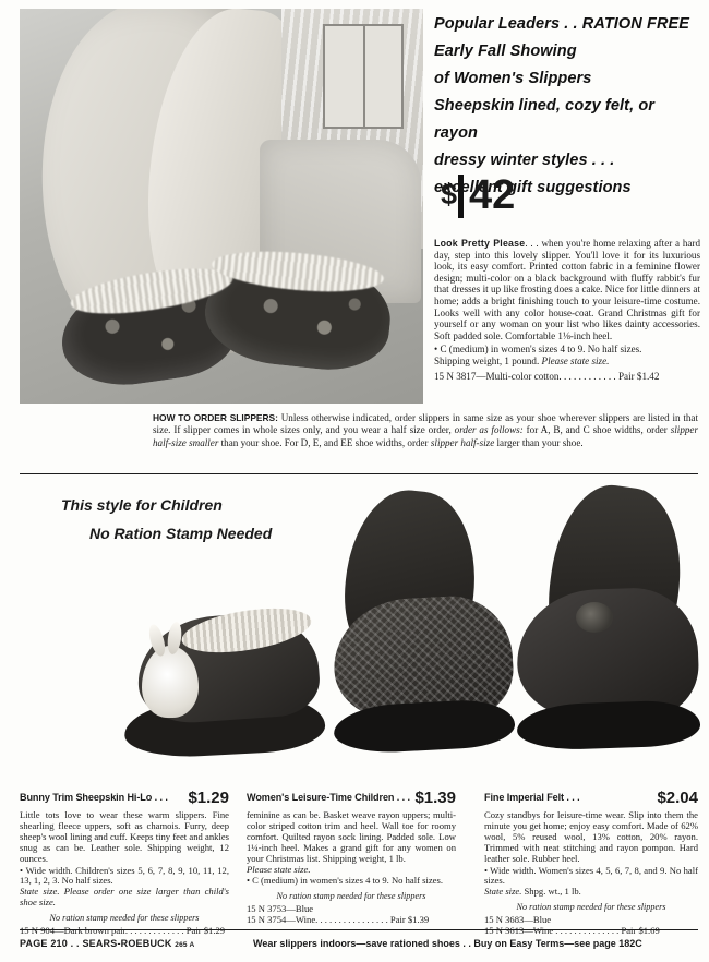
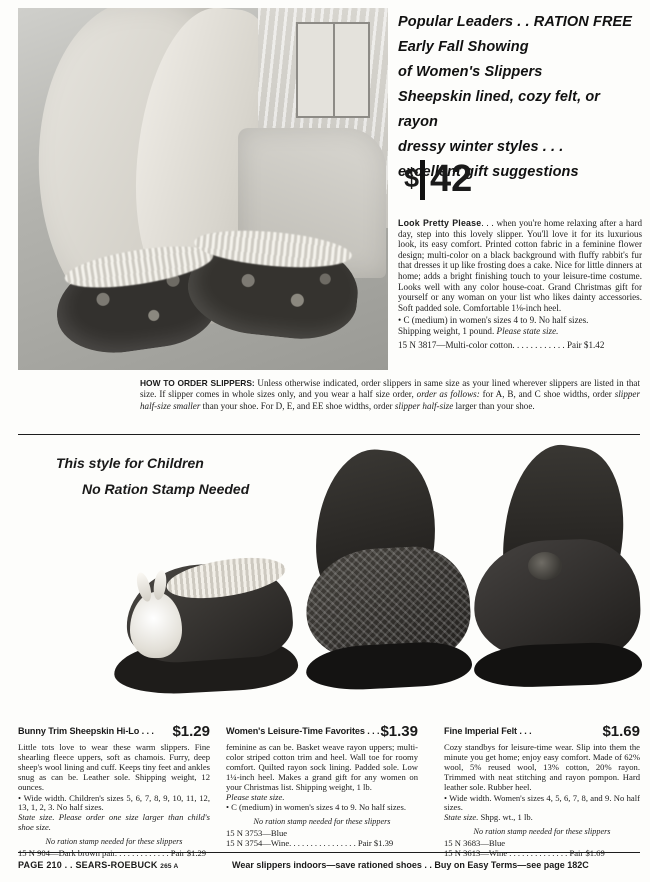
  Popular Leaders . . RATION FREE
  Early Fall Showing
  of Women's Slippers
  Sheepskin lined, cozy felt, or rayon
  dressy winter styles . . .
  excellent gift suggestions
  $
  42
  Look Pretty Please. . . when you're home relaxing after a hard day, step into this lovely slipper. You'll love it for its luxurious look, its easy comfort. Printed cotton fabric in a feminine flower design; multi-color on a black background with fluffy rabbit's fur that dresses it up like frosting does a cake. Nice for little dinners at home; adds a bright finishing touch to your leisure-time costume. Looks well with any color house-coat. Grand Christmas gift for yourself or any woman on your list who likes dainty accessories. Soft padded sole. Comfortable 1⅛-inch heel.
  • C (medium) in women's sizes 4 to 9. No half sizes.
  Shipping weight, 1 pound. Please state size.
  15 N 3817—Multi-color cotton. . . . . . . . . . . . Pair $1.42
- HOW TO ORDER SLIPPERS: Unless otherwise indicated, order slippers in same size as your shoe wherever slippers are listed in that size. If slipper comes in whole sizes only, and you wear a half size order, order as follows: for A, B, and C shoe widths, order slipper half-size smaller than your shoe. For D, E, and EE shoe widths, order slipper half-size larger than your shoe.
+ HOW TO ORDER SLIPPERS: Unless otherwise indicated, order slippers in same size as your lined wherever slippers are listed in that size. If slipper comes in whole sizes only, and you wear a half size order, order as follows: for A, B, and C shoe widths, order slipper half-size smaller than your shoe. For D, E, and EE shoe widths, order slipper half-size larger than your shoe.
  This style for Children
  No Ration Stamp Needed
  Bunny Trim Sheepskin Hi-Lo . . .
  $1.29
  Little tots love to wear these warm slippers. Fine shearling fleece uppers, soft as chamois. Furry, deep sheep's wool lining and cuff. Keeps tiny feet and ankles snug as can be. Leather sole. Shipping weight, 12 ounces.
  • Wide width. Children's sizes 5, 6, 7, 8, 9, 10, 11, 12, 13, 1, 2, 3. No half sizes.
  State size. Please order one size larger than child's shoe size.
  No ration stamp needed for these slippers
  15 N 904—Dark brown pair. . . . . . . . . . . . . Pair $1.29
- Women's Leisure-Time Children . . .
+ Women's Leisure-Time Favorites . . .
  $1.39
  feminine as can be. Basket weave rayon uppers; multi-color striped cotton trim and heel. Wall toe for roomy comfort. Quilted rayon sock lining. Padded sole. Low 1¼-inch heel. Makes a grand gift for any women on your Christmas list. Shipping weight, 1 lb.
  Please state size.
  • C (medium) in women's sizes 4 to 9. No half sizes.
  No ration stamp needed for these slippers
  15 N 3753—Blue
  15 N 3754—Wine. . . . . . . . . . . . . . . . Pair $1.39
  Fine Imperial Felt . . .
- $2.04
+ $1.69
  Cozy standbys for leisure-time wear. Slip into them the minute you get home; enjoy easy comfort. Made of 62% wool, 5% reused wool, 13% cotton, 20% rayon. Trimmed with neat stitching and rayon pompon. Hard leather sole. Rubber heel.
  • Wide width. Women's sizes 4, 5, 6, 7, 8, and 9. No half sizes.
  State size. Shpg. wt., 1 lb.
  No ration stamp needed for these slippers
  15 N 3683—Blue
  15 N 3613—Wine . . . . . . . . . . . . . . Pair $1.69
  PAGE 210 . . SEARS-ROEBUCK
  Wear slippers indoors—save rationed shoes . . Buy on Easy Terms—see page 182C
